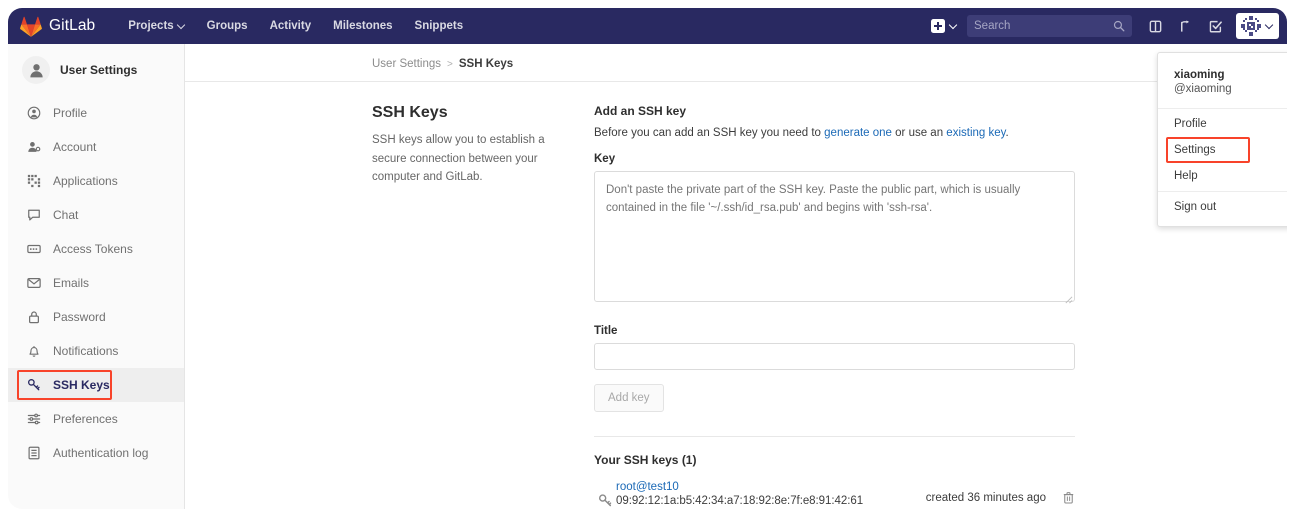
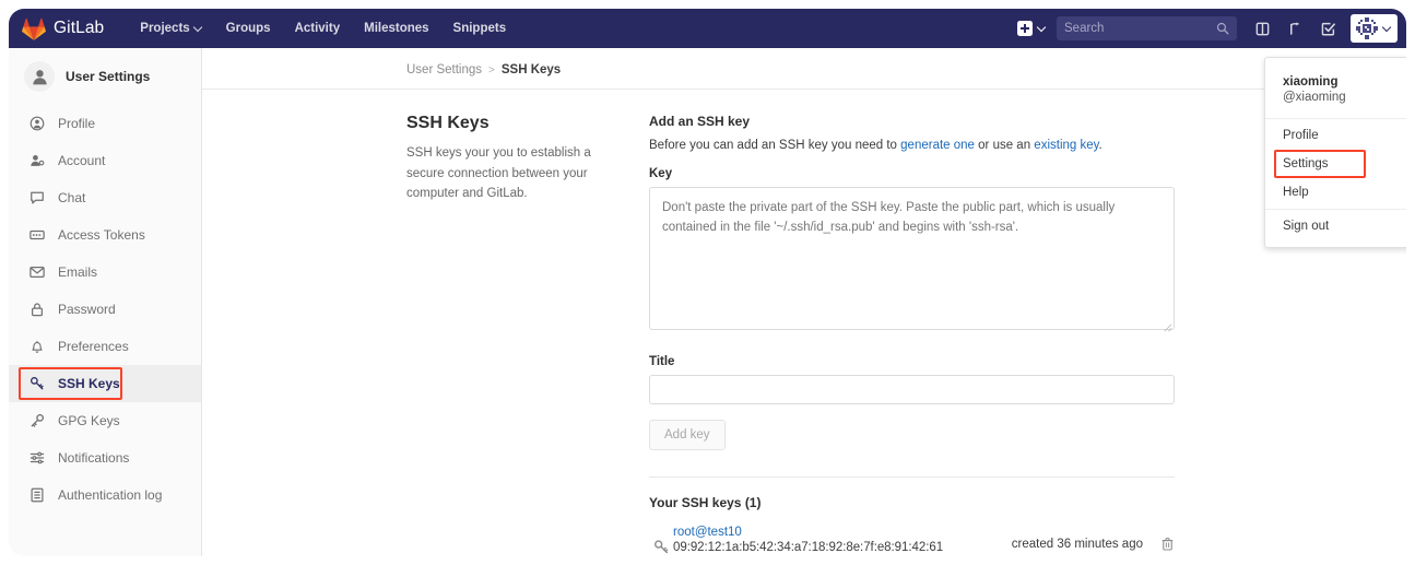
  GitLab
  Projects
  Groups
  Activity
  Milestones
  Snippets
  Search
  User Settings
  Profile
  Account
- Applications
  Chat
  Access Tokens
  Emails
  Password
- Notifications
+ Preferences
  SSH Keys
+ GPG Keys
- Preferences
+ Notifications
  Authentication log
  User Settings
  >
  SSH Keys
  SSH Keys
- SSH keys allow you to establish a secure connection between your computer and GitLab.
+ SSH keys your you to establish a secure connection between your computer and GitLab.
  Add an SSH key
  Before you can add an SSH key you need to generate one or use an existing key.
  Key
  Title
  Add key
  Your SSH keys (1)
  root@test10
  09:92:12:1a:b5:42:34:a7:18:92:8e:7f:e8:91:42:61
  created 36 minutes ago
  xiaoming
  @xiaoming
  Profile
  Settings
  Help
  Sign out
